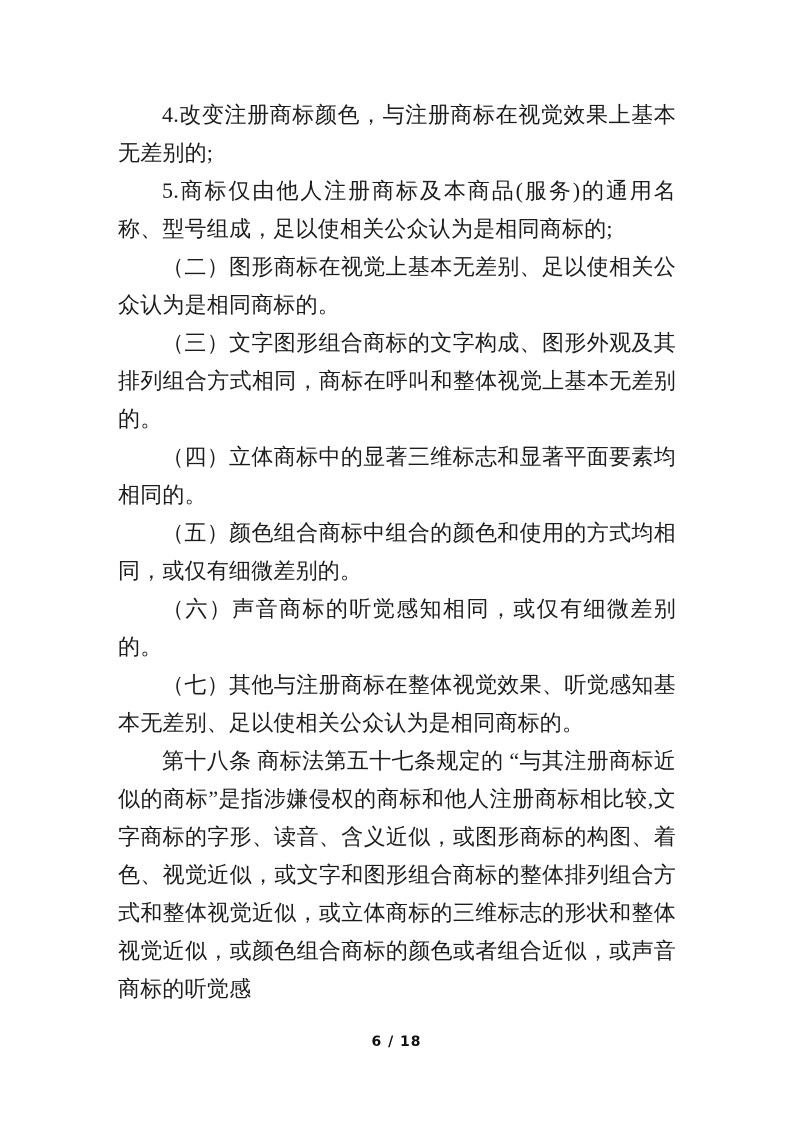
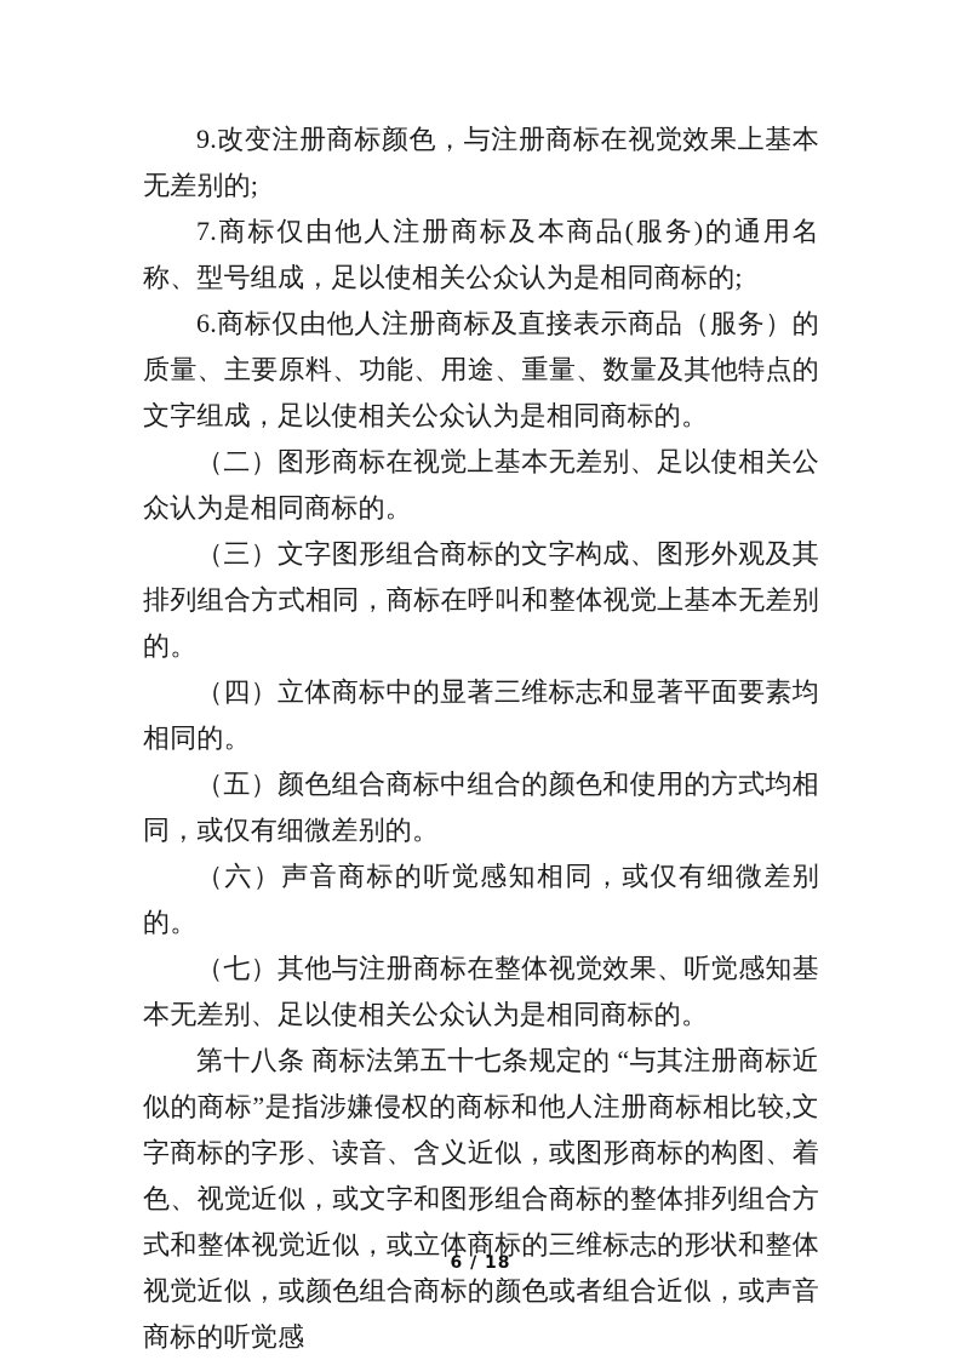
- 4.改变注册商标颜色，与注册商标在视觉效果上基本无差别的;
+ 9.改变注册商标颜色，与注册商标在视觉效果上基本无差别的;
- 5.商标仅由他人注册商标及本商品(服务)的通用名称、型号组成，足以使相关公众认为是相同商标的;
+ 7.商标仅由他人注册商标及本商品(服务)的通用名称、型号组成，足以使相关公众认为是相同商标的;
+ 6.商标仅由他人注册商标及直接表示商品（服务）的质量、主要原料、功能、用途、重量、数量及其他特点的文字组成，足以使相关公众认为是相同商标的。
  （二）图形商标在视觉上基本无差别、足以使相关公众认为是相同商标的。
  （三）文字图形组合商标的文字构成、图形外观及其排列组合方式相同，商标在呼叫和整体视觉上基本无差别的。
  （四）立体商标中的显著三维标志和显著平面要素均相同的。
  （五）颜色组合商标中组合的颜色和使用的方式均相同，或仅有细微差别的。
  （六）声音商标的听觉感知相同，或仅有细微差别的。
  （七）其他与注册商标在整体视觉效果、听觉感知基本无差别、足以使相关公众认为是相同商标的。
  第十八条 商标法第五十七条规定的 “与其注册商标近似的商标”是指涉嫌侵权的商标和他人注册商标相比较,文字商标的字形、读音、含义近似，或图形商标的构图、着色、视觉近似，或文字和图形组合商标的整体排列组合方式和整体视觉近似，或立体商标的三维标志的形状和整体视觉近似，或颜色组合商标的颜色或者组合近似，或声音商标的听觉感
  6 / 18
